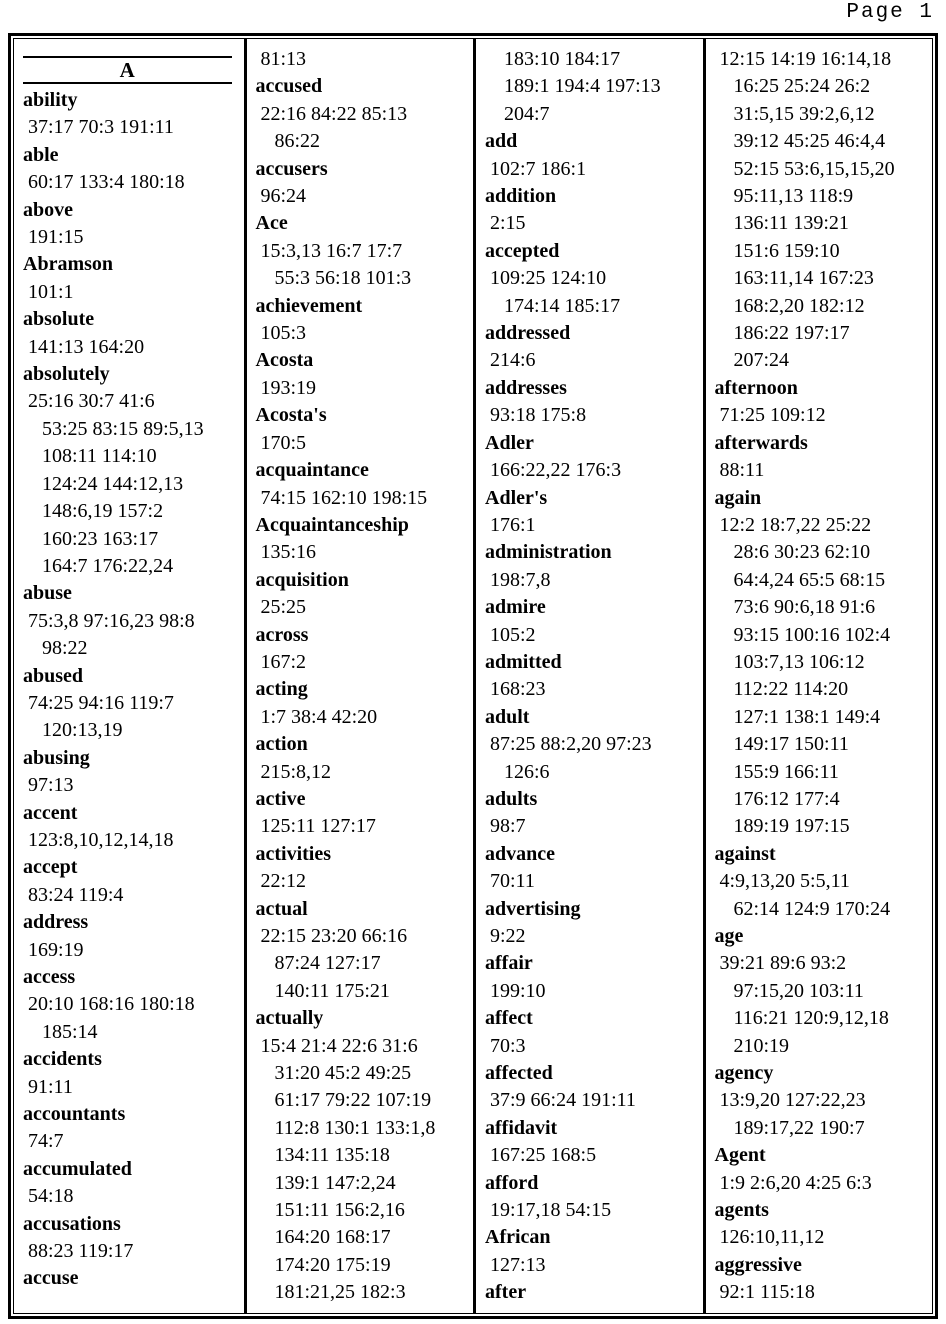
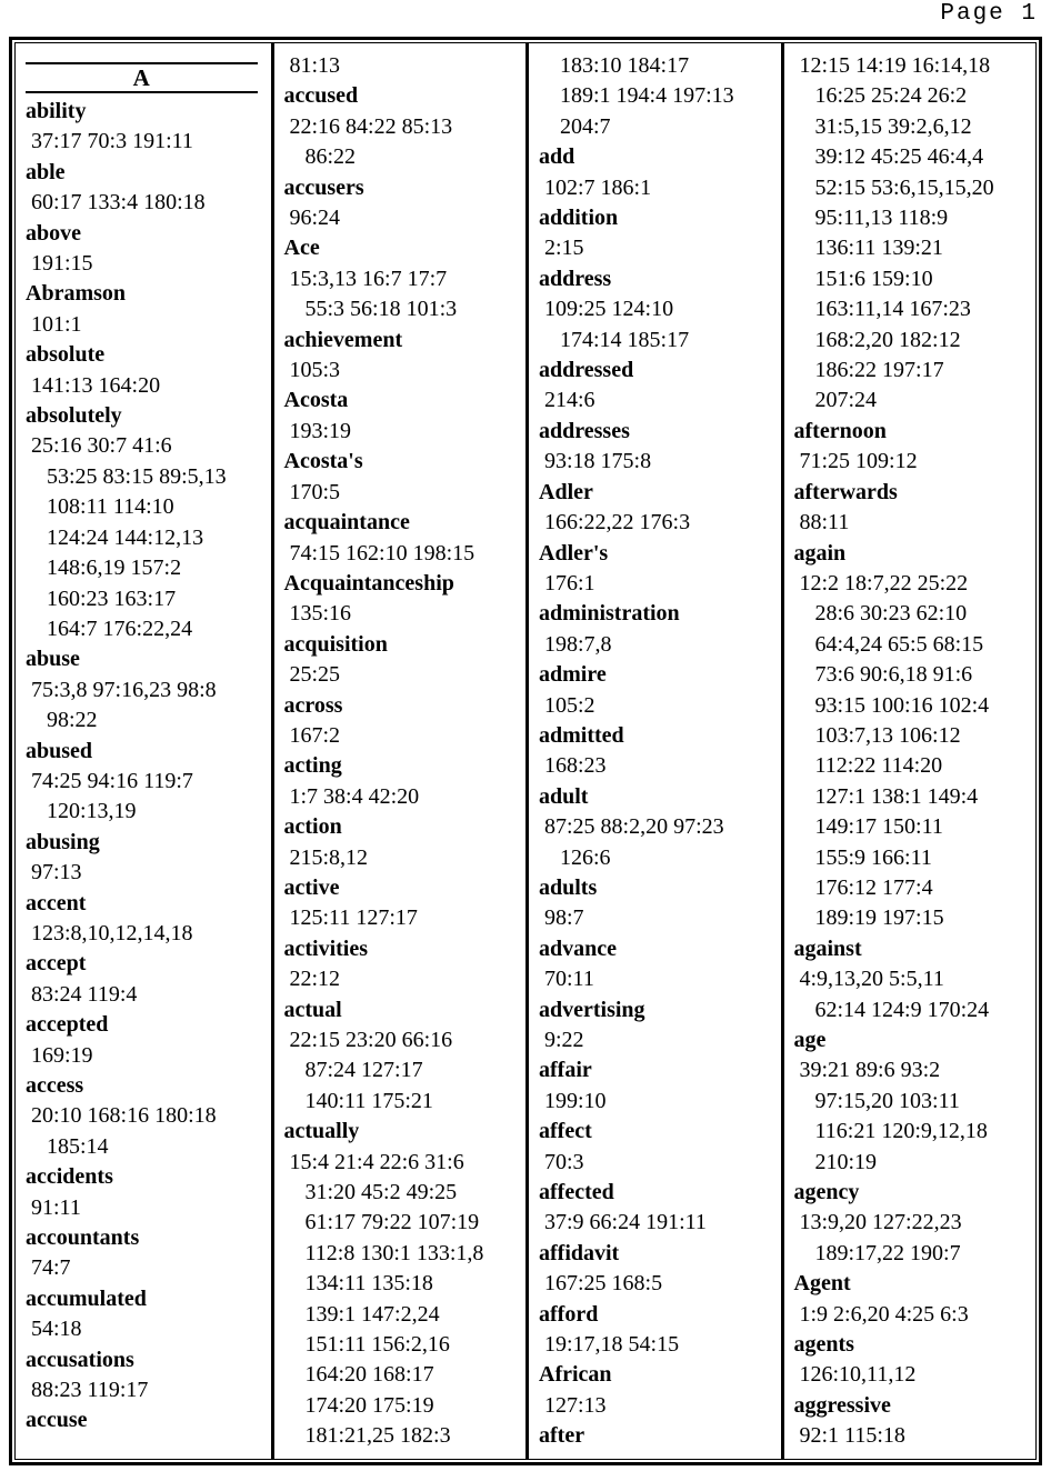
  Page 1
  A
  ability
  37:17 70:3 191:11
  able
  60:17 133:4 180:18
  above
  191:15
  Abramson
  101:1
  absolute
  141:13 164:20
  absolutely
  25:16 30:7 41:6
  53:25 83:15 89:5,13
  108:11 114:10
  124:24 144:12,13
  148:6,19 157:2
  160:23 163:17
  164:7 176:22,24
  abuse
  75:3,8 97:16,23 98:8
  98:22
  abused
  74:25 94:16 119:7
  120:13,19
  abusing
  97:13
  accent
  123:8,10,12,14,18
  accept
  83:24 119:4
- address
+ accepted
  169:19
  access
  20:10 168:16 180:18
  185:14
  accidents
  91:11
  accountants
  74:7
  accumulated
  54:18
  accusations
  88:23 119:17
  accuse
  81:13
  accused
  22:16 84:22 85:13
  86:22
  accusers
  96:24
  Ace
  15:3,13 16:7 17:7
  55:3 56:18 101:3
  achievement
  105:3
  Acosta
  193:19
  Acosta's
  170:5
  acquaintance
  74:15 162:10 198:15
  Acquaintanceship
  135:16
  acquisition
  25:25
  across
  167:2
  acting
  1:7 38:4 42:20
  action
  215:8,12
  active
  125:11 127:17
  activities
  22:12
  actual
  22:15 23:20 66:16
  87:24 127:17
  140:11 175:21
  actually
  15:4 21:4 22:6 31:6
  31:20 45:2 49:25
  61:17 79:22 107:19
  112:8 130:1 133:1,8
  134:11 135:18
  139:1 147:2,24
  151:11 156:2,16
  164:20 168:17
  174:20 175:19
  181:21,25 182:3
  183:10 184:17
  189:1 194:4 197:13
  204:7
  add
  102:7 186:1
  addition
  2:15
- accepted
+ address
  109:25 124:10
  174:14 185:17
  addressed
  214:6
  addresses
  93:18 175:8
  Adler
  166:22,22 176:3
  Adler's
  176:1
  administration
  198:7,8
  admire
  105:2
  admitted
  168:23
  adult
  87:25 88:2,20 97:23
  126:6
  adults
  98:7
  advance
  70:11
  advertising
  9:22
  affair
  199:10
  affect
  70:3
  affected
  37:9 66:24 191:11
  affidavit
  167:25 168:5
  afford
  19:17,18 54:15
  African
  127:13
  after
  12:15 14:19 16:14,18
  16:25 25:24 26:2
  31:5,15 39:2,6,12
  39:12 45:25 46:4,4
  52:15 53:6,15,15,20
  95:11,13 118:9
  136:11 139:21
  151:6 159:10
  163:11,14 167:23
  168:2,20 182:12
  186:22 197:17
  207:24
  afternoon
  71:25 109:12
  afterwards
  88:11
  again
  12:2 18:7,22 25:22
  28:6 30:23 62:10
  64:4,24 65:5 68:15
  73:6 90:6,18 91:6
  93:15 100:16 102:4
  103:7,13 106:12
  112:22 114:20
  127:1 138:1 149:4
  149:17 150:11
  155:9 166:11
  176:12 177:4
  189:19 197:15
  against
  4:9,13,20 5:5,11
  62:14 124:9 170:24
  age
  39:21 89:6 93:2
  97:15,20 103:11
  116:21 120:9,12,18
  210:19
  agency
  13:9,20 127:22,23
  189:17,22 190:7
  Agent
  1:9 2:6,20 4:25 6:3
  agents
  126:10,11,12
  aggressive
  92:1 115:18
